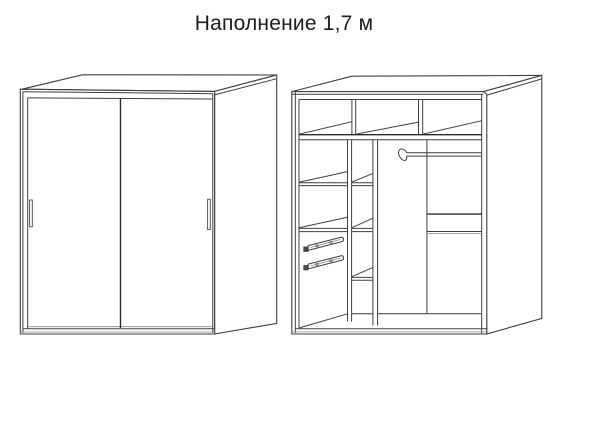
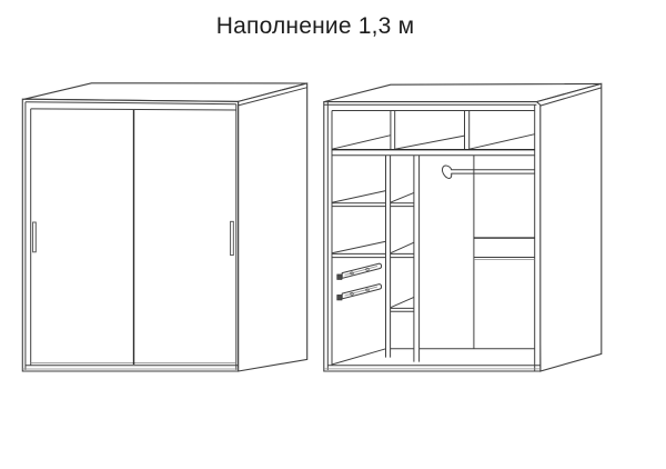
- Наполнение 1,7 м
+ Наполнение 1,3 м
